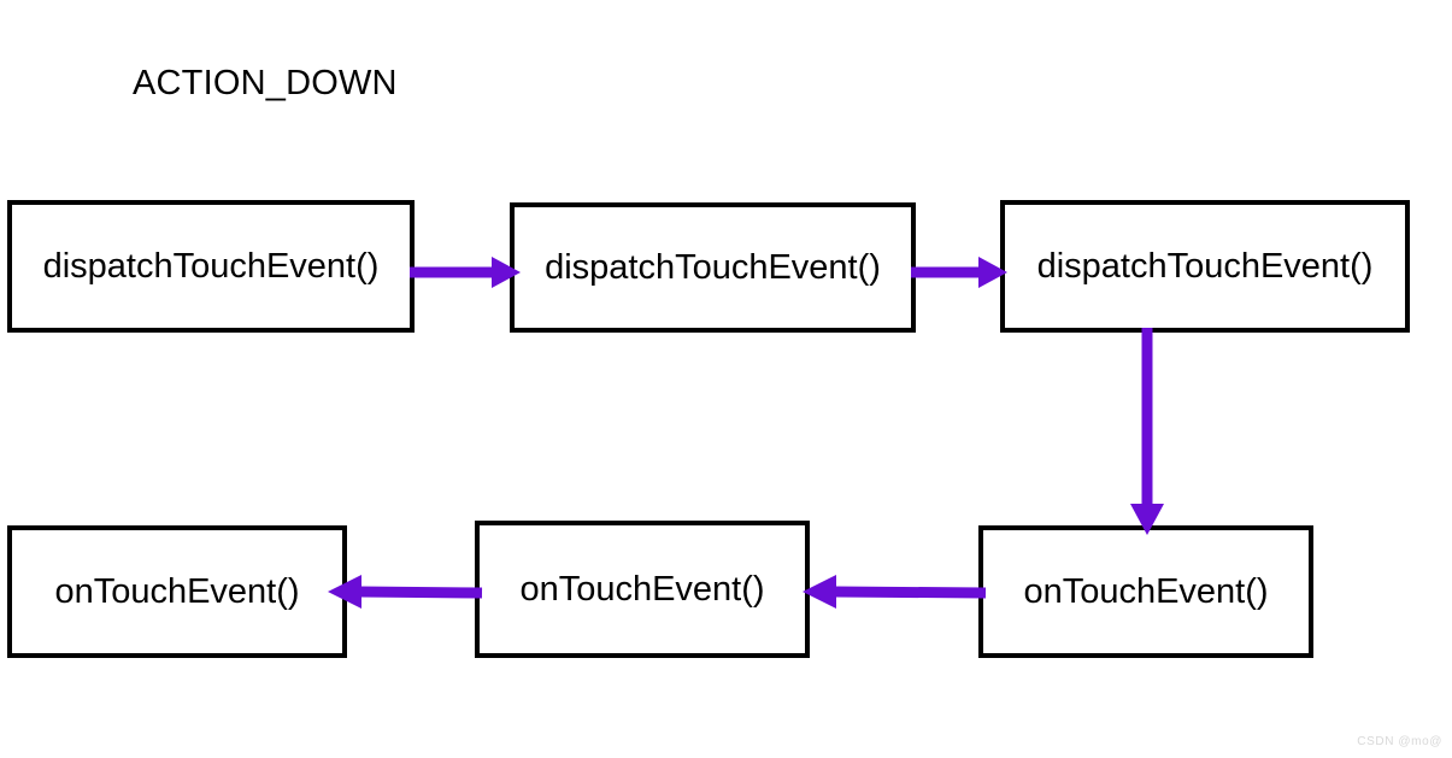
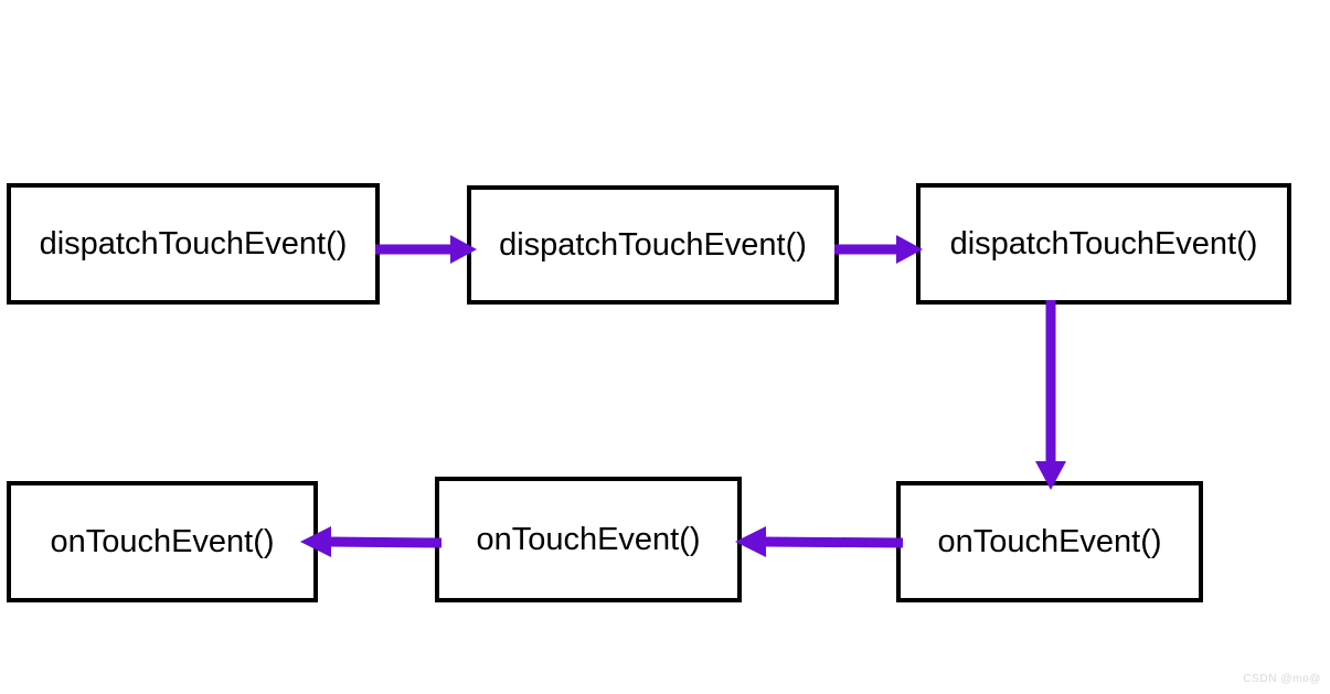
- ACTION_DOWN
  dispatchTouchEvent()
  dispatchTouchEvent()
  dispatchTouchEvent()
  onTouchEvent()
  onTouchEvent()
  onTouchEvent()
  CSDN @mo@
